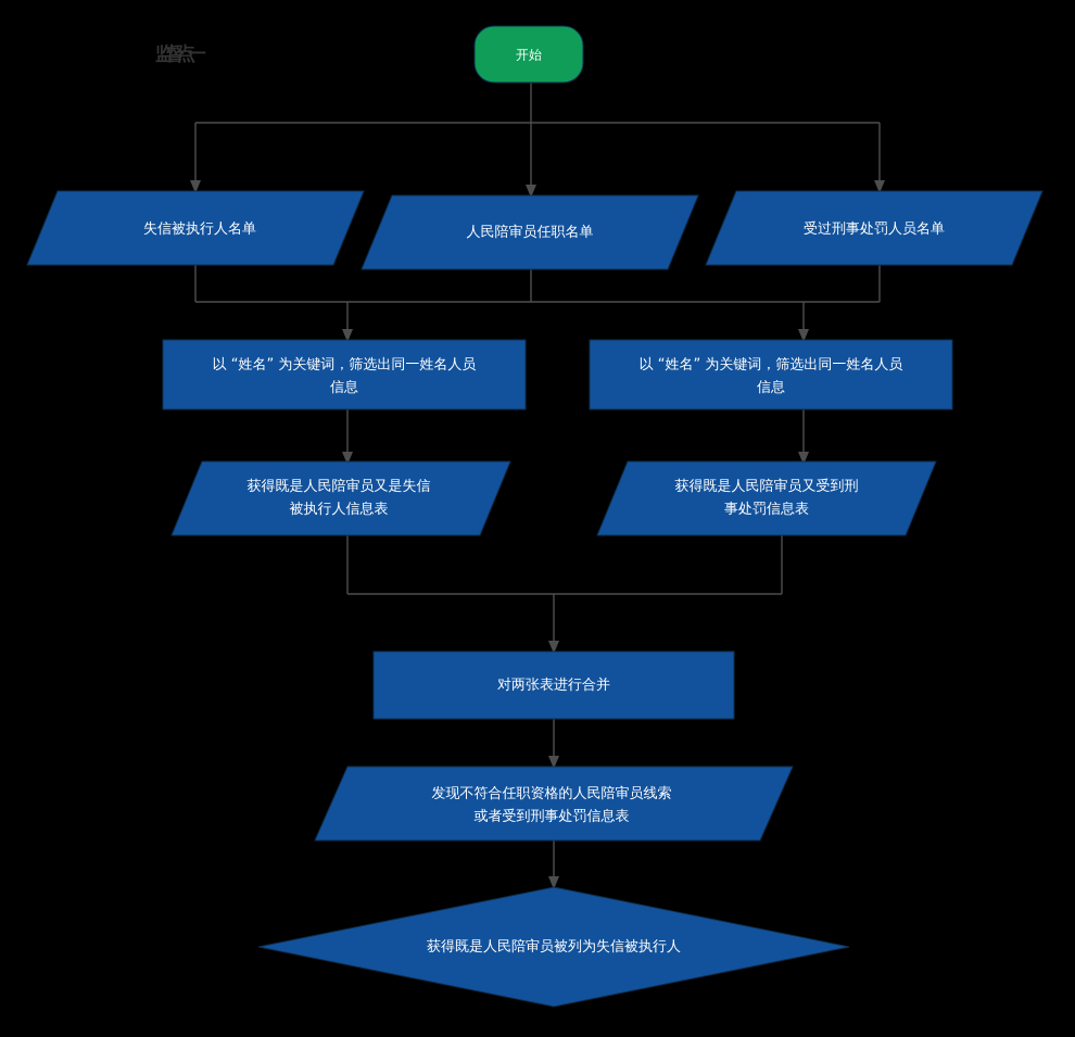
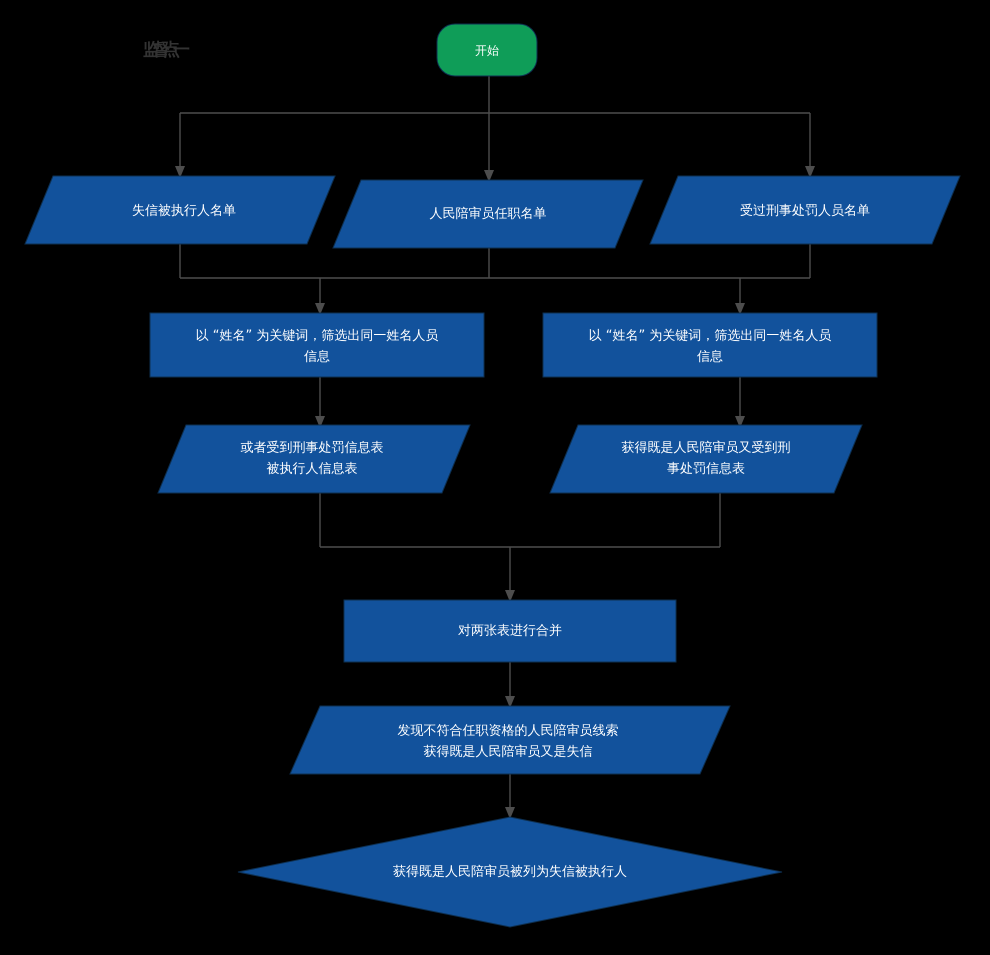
  监督点一
  开始
  失信被执行人名单
  人民陪审员任职名单
  受过刑事处罚人员名单
  以 “姓名” 为关键词，筛选出同一姓名人员
  信息
  以 “姓名” 为关键词，筛选出同一姓名人员
  信息
- 获得既是人民陪审员又是失信
+ 或者受到刑事处罚信息表
  被执行人信息表
  获得既是人民陪审员又受到刑
  事处罚信息表
  对两张表进行合并
  发现不符合任职资格的人民陪审员线索
- 或者受到刑事处罚信息表
+ 获得既是人民陪审员又是失信
  获得既是人民陪审员被列为失信被执行人
